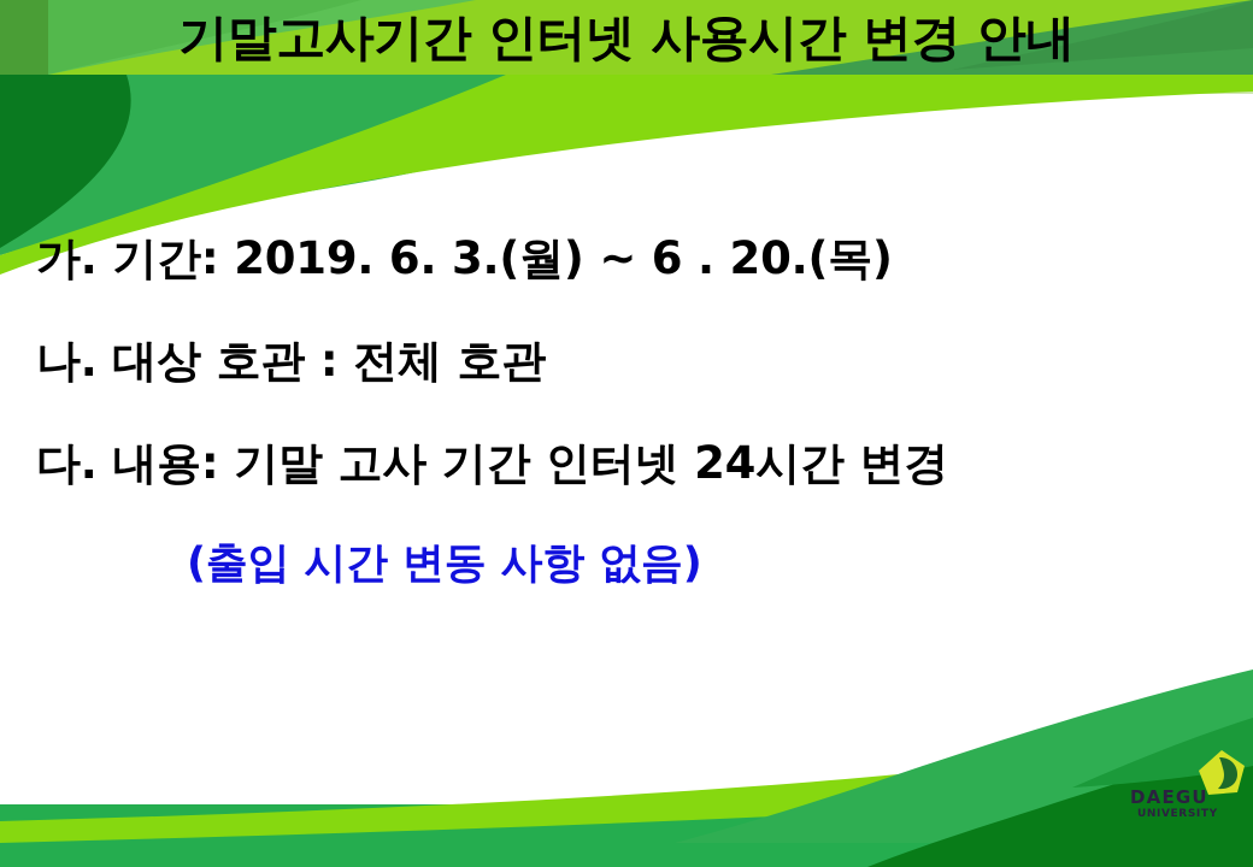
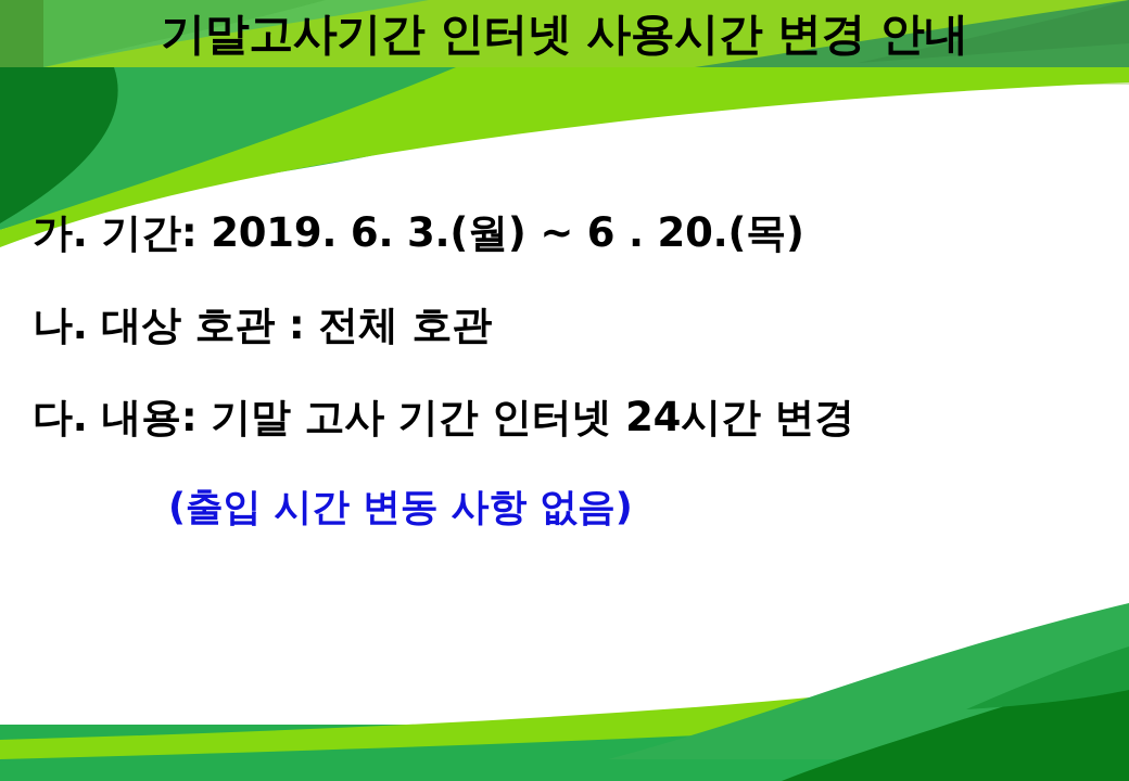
  기말고사기간 인터넷 사용시간 변경 안내
  가. 기간: 2019. 6. 3.(월) ~ 6 . 20.(목)
  나. 대상 호관 : 전체 호관
  다. 내용: 기말 고사 기간 인터넷 24시간 변경
  (출입 시간 변동 사항 없음)
- DAEGU
- UNIVERSITY
